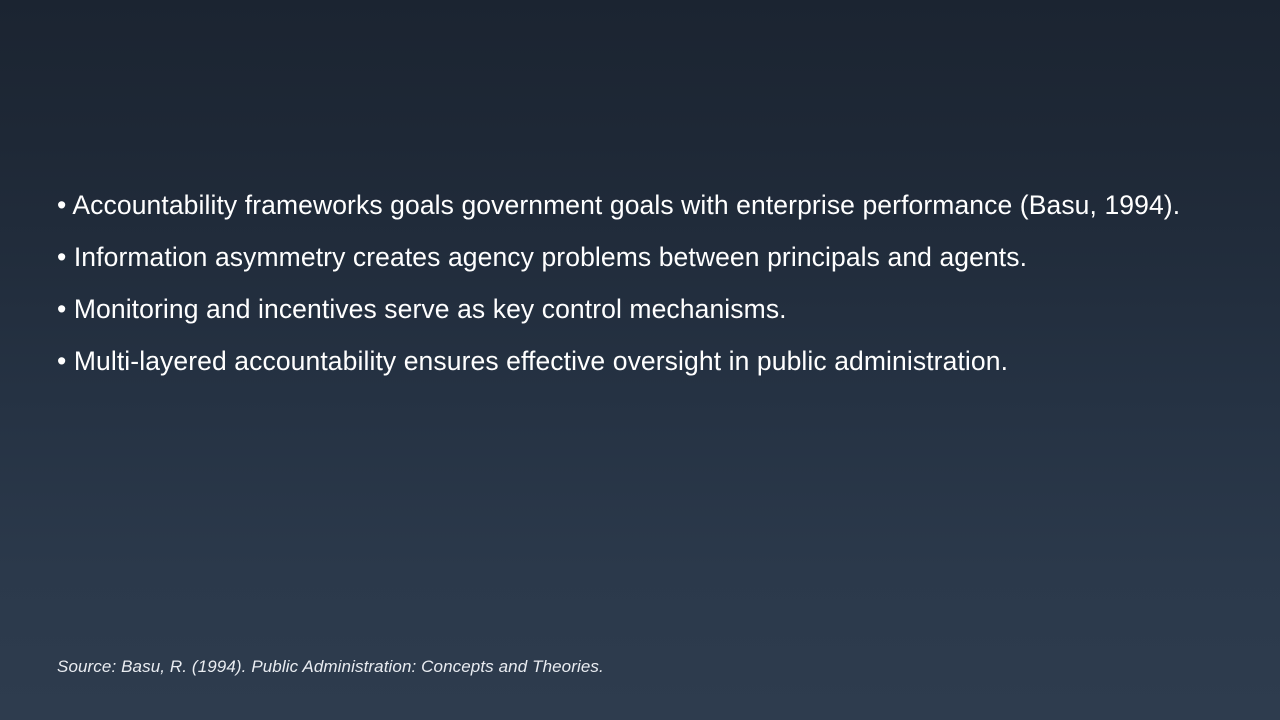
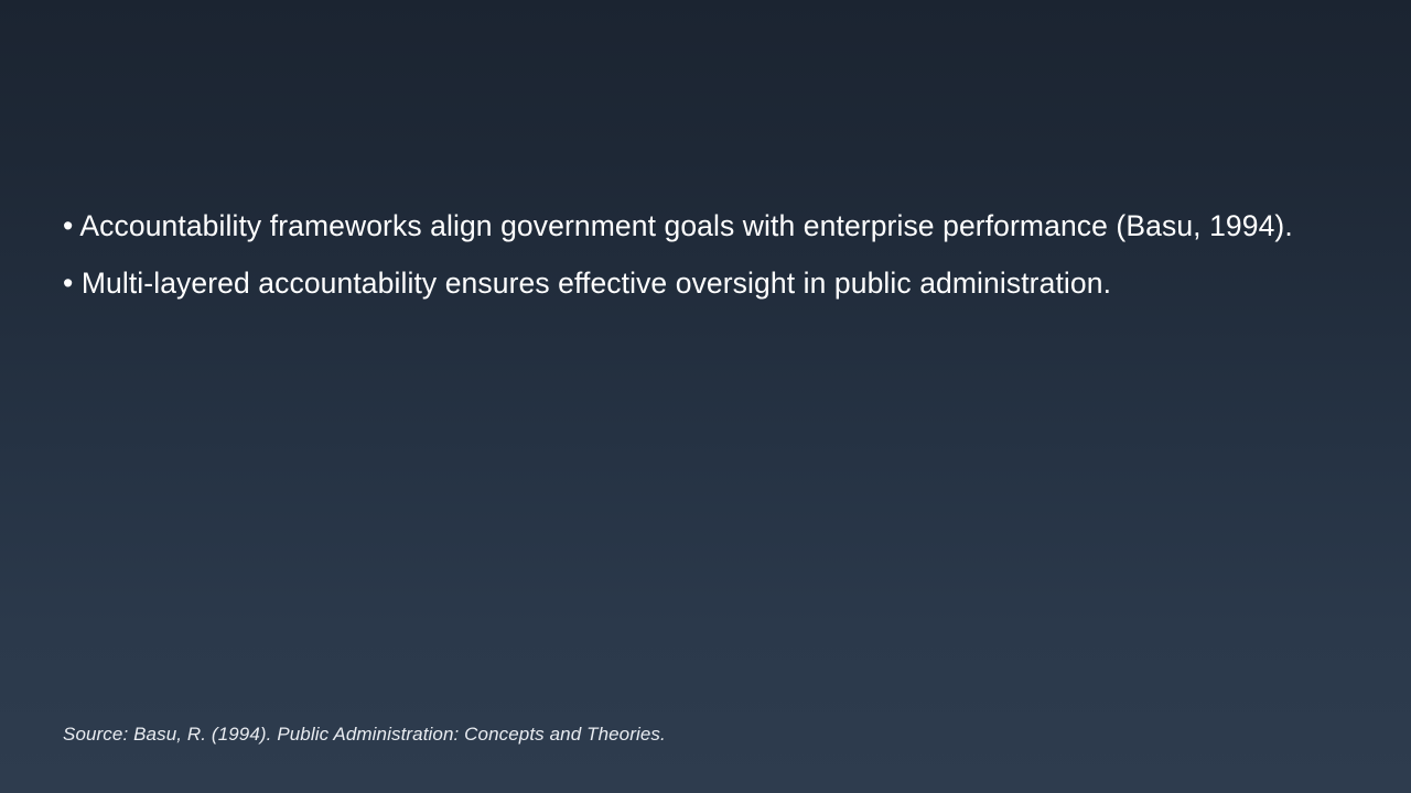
- • Accountability frameworks goals government goals with enterprise performance (Basu, 1994).
+ • Accountability frameworks align government goals with enterprise performance (Basu, 1994).
- • Information asymmetry creates agency problems between principals and agents.
- • Monitoring and incentives serve as key control mechanisms.
  • Multi-layered accountability ensures effective oversight in public administration.
  Source: Basu, R. (1994). Public Administration: Concepts and Theories.
